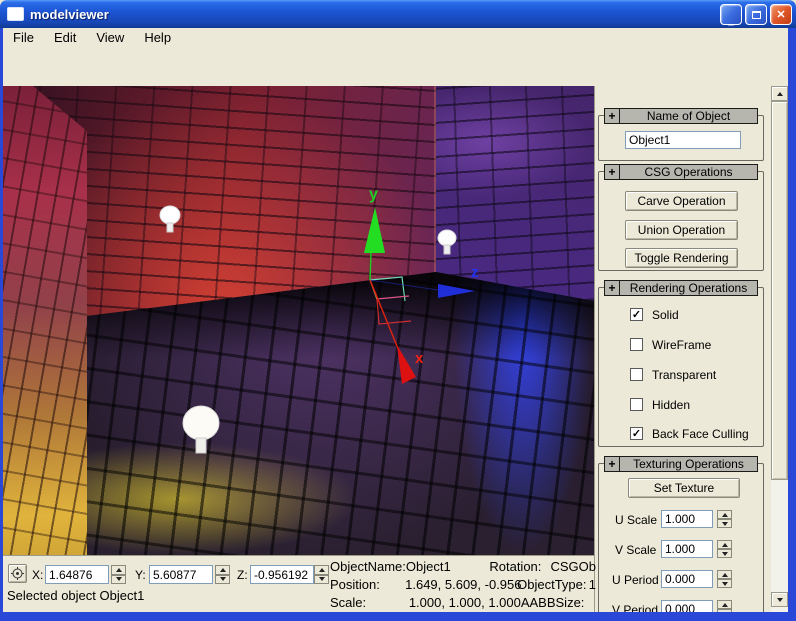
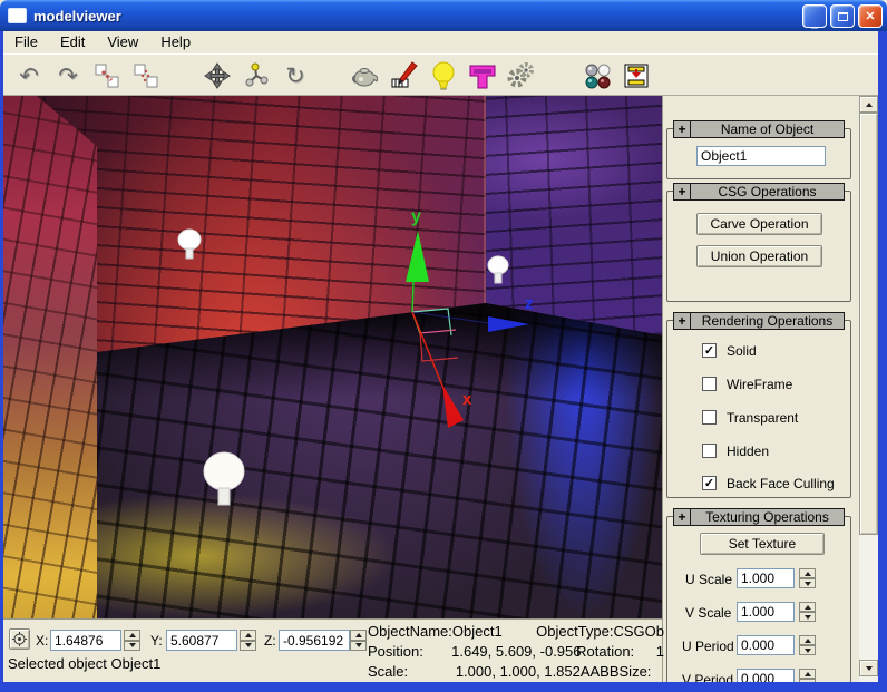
  modelviewer
  _
  ✕
  File
  Edit
  View
  Help
+ ↶
+ ↷
+ ↻
  y
  x
  z
  +
  Name of Object
  Object1
  +
  CSG Operations
  Carve Operation
  Union Operation
- Toggle Rendering
  +
  Rendering Operations
  ✓
  Solid
  WireFrame
  Transparent
  Hidden
  ✓
  Back Face Culling
  +
  Texturing Operations
  Set Texture
  U Scale
  1.000
  V Scale
  1.000
  U Period
  0.000
  V Period
  0.000
  X:
  1.64876
  Y:
  5.60877
  Z:
  -0.956192
  Selected object Object1
  ObjectName:
  Object1
- Rotation:
+ ObjectType:
  CSGOb
  Position:
  1.649, 5.609, -0.95
- ObjectType:
+ Rotation:
  1
  Scale:
- 1.000, 1.000, 1.000
+ 1.000, 1.000, 1.852
  AABBSize:
